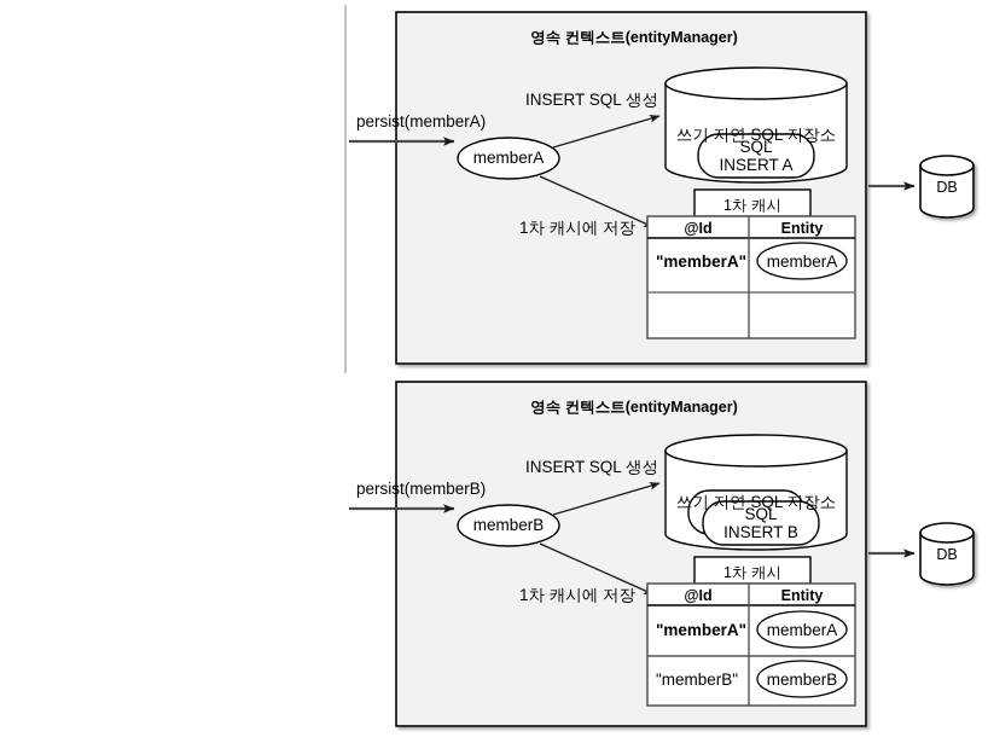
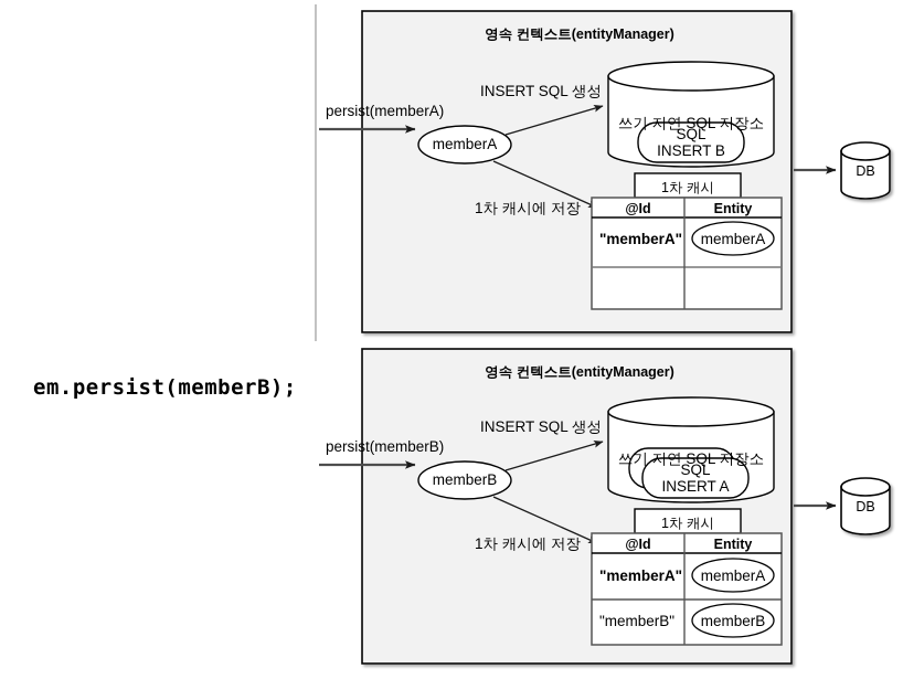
  영속 컨텍스트(entityManager)
  persist(memberA)
  memberA
  INSERT SQL 생성
  1차 캐시에 저장
  쓰기 지연 SQL 저장소
  SQL
- INSERT A
+ INSERT B
  1차 캐시
  @Id
  Entity
  "memberA"
  memberA
  DB
+ em.persist(memberB);
  영속 컨텍스트(entityManager)
  persist(memberB)
  memberB
  INSERT SQL 생성
  1차 캐시에 저장
  쓰기 지연 SQL 저장소
  SQL
- INSERT B
+ INSERT A
  1차 캐시
  @Id
  Entity
  "memberA"
  memberA
  "memberB"
  memberB
  DB
